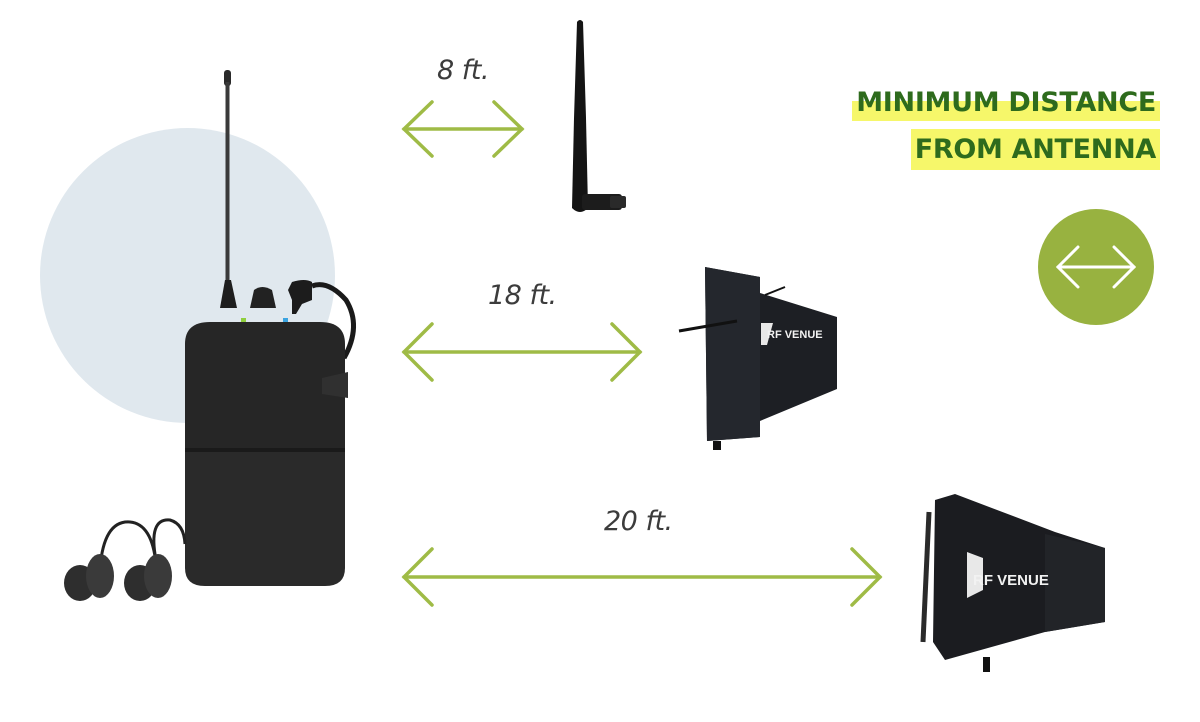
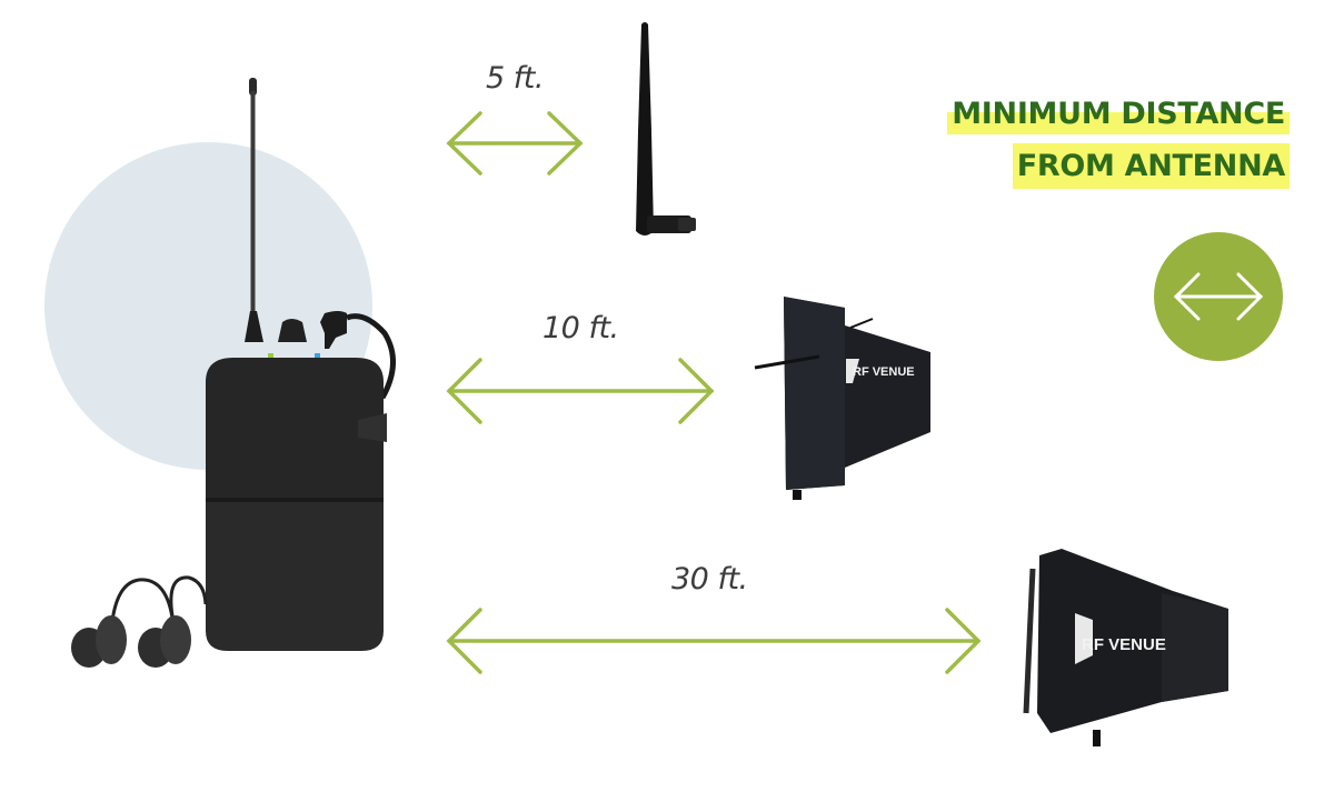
- 8 ft.
+ 5 ft.
- 18 ft.
+ 10 ft.
  RF VENUE
- 20 ft.
+ 30 ft.
  RF VENUE
  MINIMUM DISTANCE
  FROM ANTENNA
